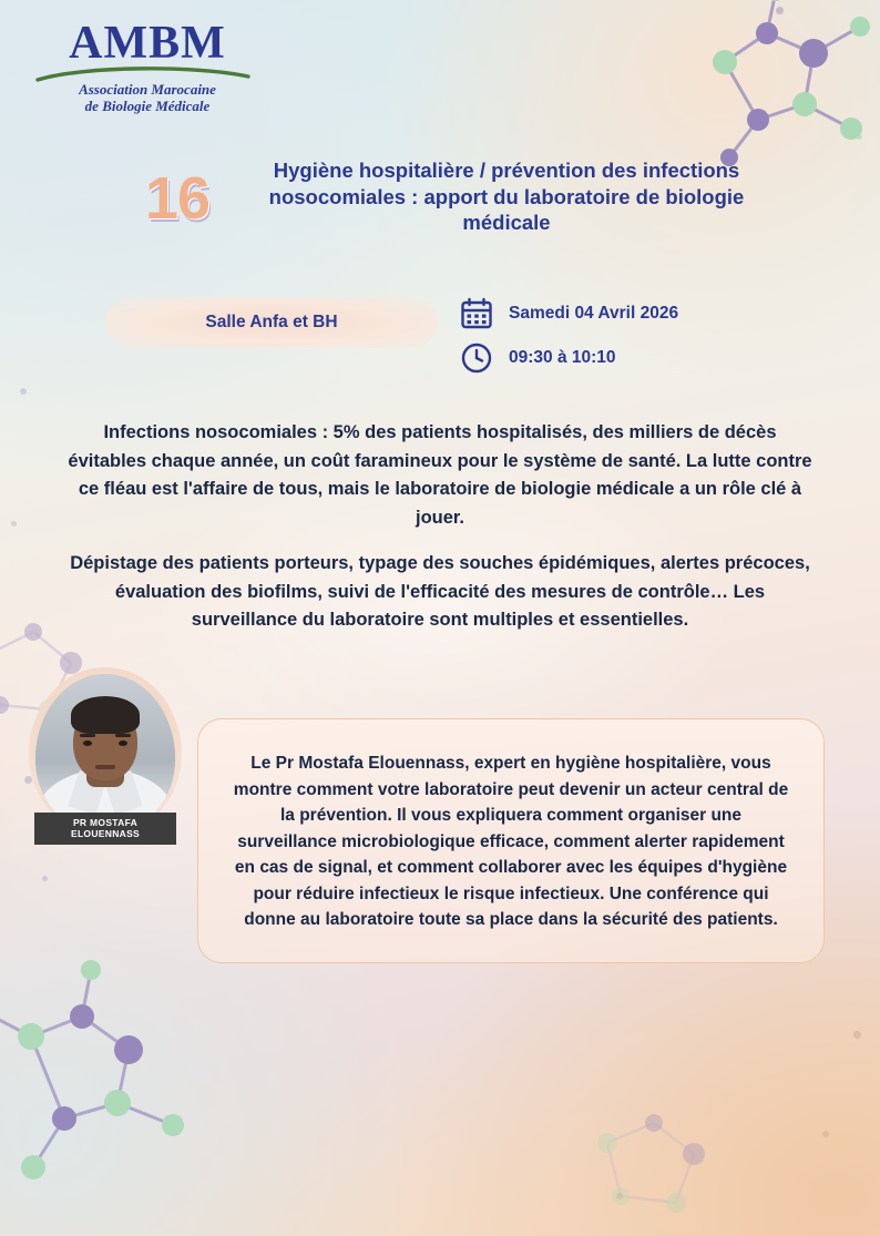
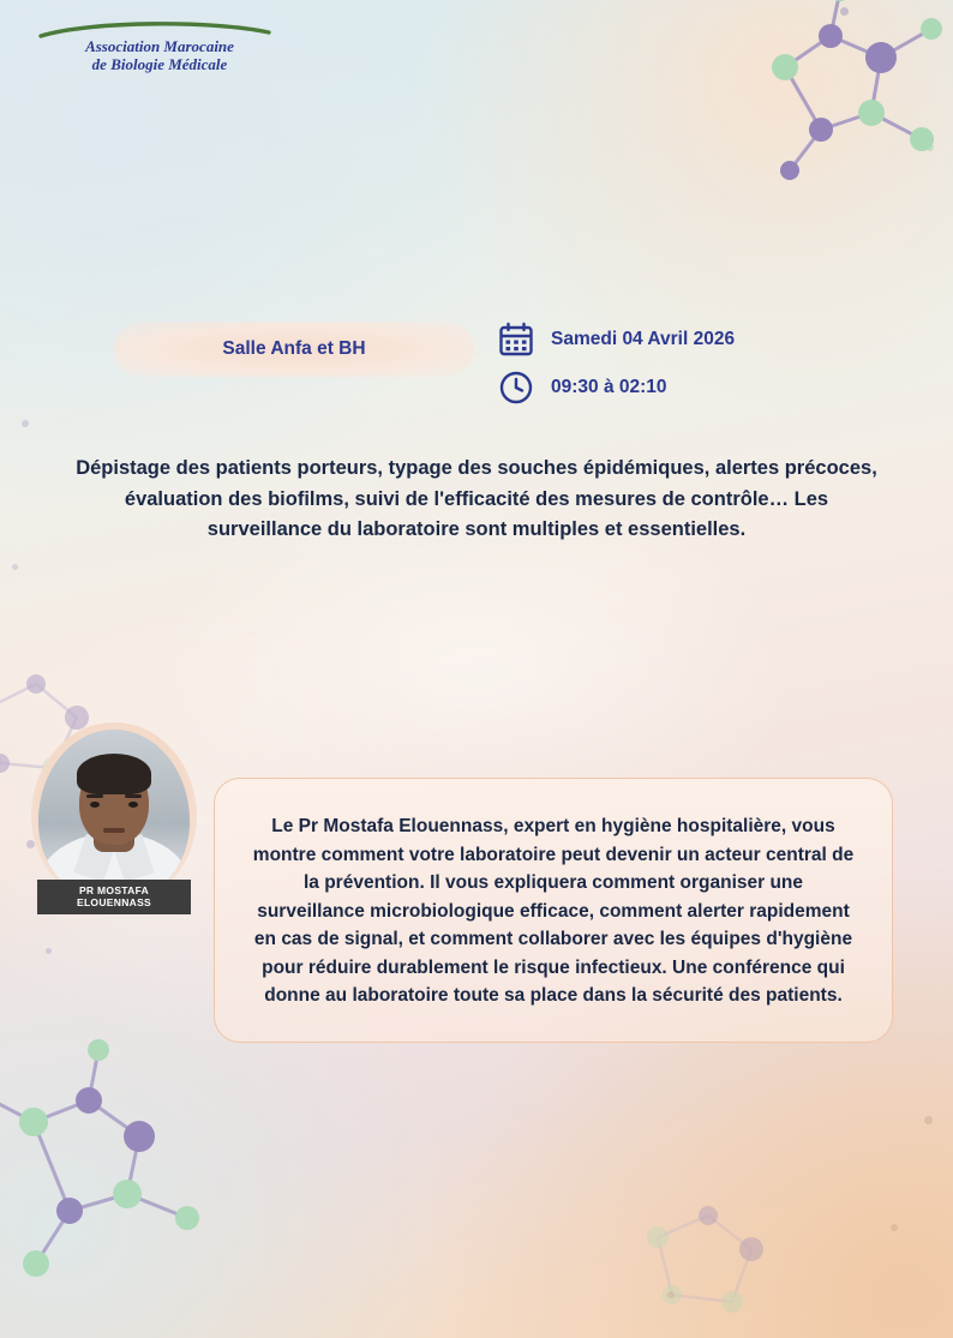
- AMBM
  Association Marocaine
  de Biologie Médicale
- 16
- Hygiène hospitalière / prévention des infections nosocomiales : apport du laboratoire de biologie médicale
  Salle Anfa et BH
  Samedi 04 Avril 2026
- 09:30 à 10:10
+ 09:30 à 02:10
- Infections nosocomiales : 5% des patients hospitalisés, des milliers de décès évitables chaque année, un coût faramineux pour le système de santé. La lutte contre ce fléau est l'affaire de tous, mais le laboratoire de biologie médicale a un rôle clé à jouer.
  Dépistage des patients porteurs, typage des souches épidémiques, alertes précoces, évaluation des biofilms, suivi de l'efficacité des mesures de contrôle… Les surveillance du laboratoire sont multiples et essentielles.
  PR MOSTAFA
  ELOUENNASS
- Le Pr Mostafa Elouennass, expert en hygiène hospitalière, vous montre comment votre laboratoire peut devenir un acteur central de la prévention. Il vous expliquera comment organiser une surveillance microbiologique efficace, comment alerter rapidement en cas de signal, et comment collaborer avec les équipes d'hygiène pour réduire infectieux le risque infectieux. Une conférence qui donne au laboratoire toute sa place dans la sécurité des patients.
+ Le Pr Mostafa Elouennass, expert en hygiène hospitalière, vous montre comment votre laboratoire peut devenir un acteur central de la prévention. Il vous expliquera comment organiser une surveillance microbiologique efficace, comment alerter rapidement en cas de signal, et comment collaborer avec les équipes d'hygiène pour réduire durablement le risque infectieux. Une conférence qui donne au laboratoire toute sa place dans la sécurité des patients.
